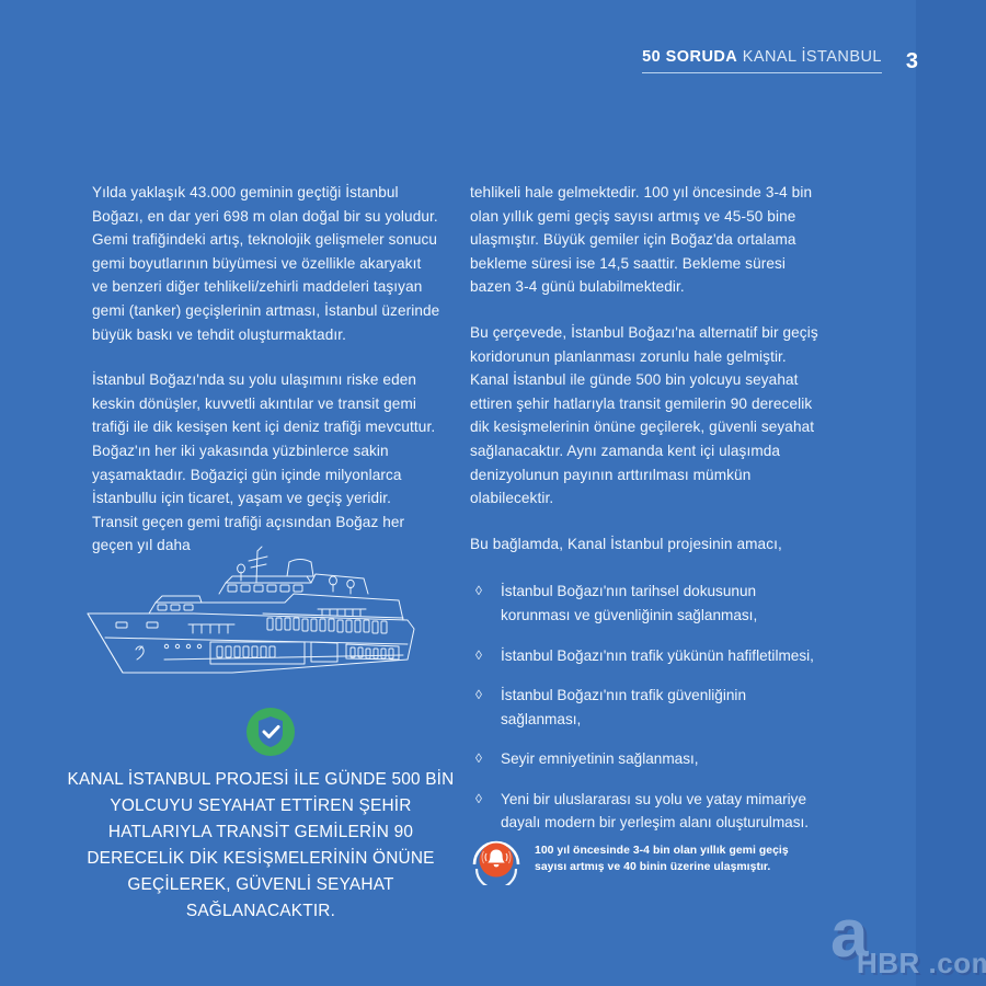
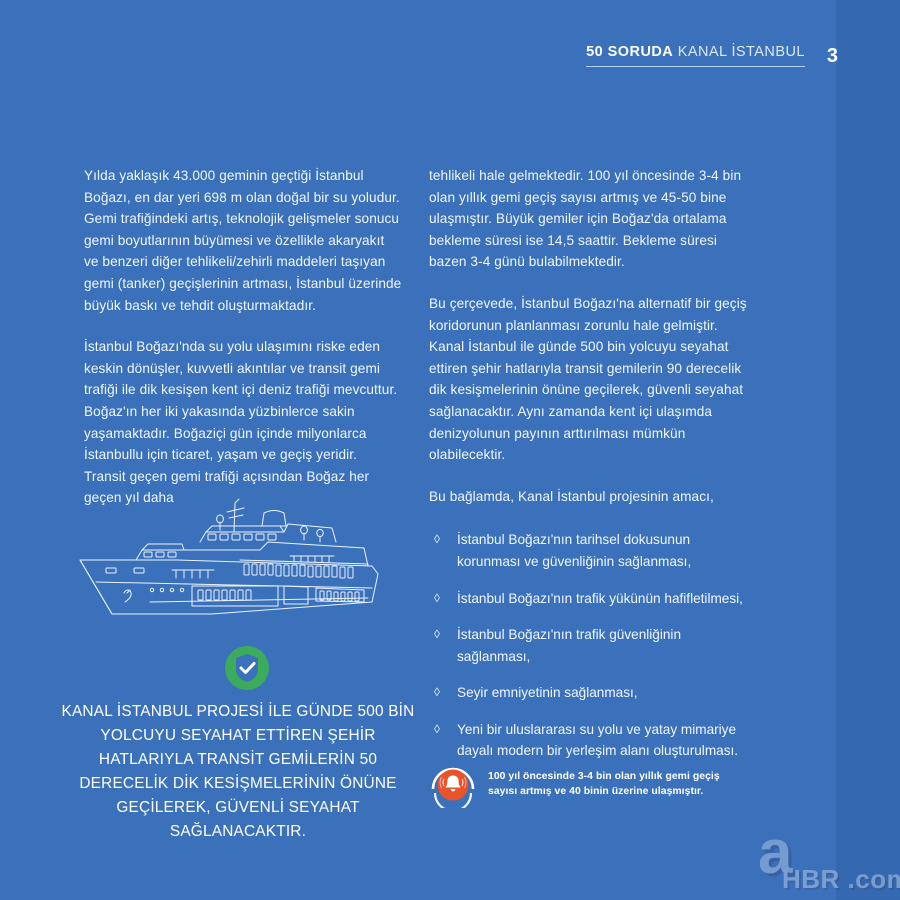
  50 SORUDA KANAL İSTANBUL
  3
  Yılda yaklaşık 43.000 geminin geçtiği İstanbul Boğazı, en dar yeri 698 m olan doğal bir su yoludur. Gemi trafiğindeki artış, teknolojik gelişmeler sonucu gemi boyutlarının büyümesi ve özellikle akaryakıt ve benzeri diğer tehlikeli/zehirli maddeleri taşıyan gemi (tanker) geçişlerinin artması, İstanbul üzerinde büyük baskı ve tehdit oluşturmaktadır.
  İstanbul Boğazı'nda su yolu ulaşımını riske eden keskin dönüşler, kuvvetli akıntılar ve transit gemi trafiği ile dik kesişen kent içi deniz trafiği mevcuttur. Boğaz'ın her iki yakasında yüzbinlerce sakin yaşamaktadır. Boğaziçi gün içinde milyonlarca İstanbullu için ticaret, yaşam ve geçiş yeridir. Transit geçen gemi trafiği açısından Boğaz her geçen yıl daha
- KANAL İSTANBUL PROJESİ İLE GÜNDE 500 BİN YOLCUYU SEYAHAT ETTİREN ŞEHİR HATLARIYLA TRANSİT GEMİLERİN 90 DERECELİK DİK KESİŞMELERİNİN ÖNÜNE GEÇİLEREK, GÜVENLİ SEYAHAT SAĞLANACAKTIR.
+ KANAL İSTANBUL PROJESİ İLE GÜNDE 500 BİN YOLCUYU SEYAHAT ETTİREN ŞEHİR HATLARIYLA TRANSİT GEMİLERİN 50 DERECELİK DİK KESİŞMELERİNİN ÖNÜNE GEÇİLEREK, GÜVENLİ SEYAHAT SAĞLANACAKTIR.
  tehlikeli hale gelmektedir. 100 yıl öncesinde 3-4 bin olan yıllık gemi geçiş sayısı artmış ve 45-50 bine ulaşmıştır. Büyük gemiler için Boğaz'da ortalama bekleme süresi ise 14,5 saattir. Bekleme süresi bazen 3-4 günü bulabilmektedir.
  Bu çerçevede, İstanbul Boğazı'na alternatif bir geçiş koridorunun planlanması zorunlu hale gelmiştir. Kanal İstanbul ile günde 500 bin yolcuyu seyahat ettiren şehir hatlarıyla transit gemilerin 90 derecelik dik kesişmelerinin önüne geçilerek, güvenli seyahat sağlanacaktır. Aynı zamanda kent içi ulaşımda denizyolunun payının arttırılması mümkün olabilecektir.
  Bu bağlamda, Kanal İstanbul projesinin amacı,
  ◊
  İstanbul Boğazı'nın tarihsel dokusunun korunması ve güvenliğinin sağlanması,
  ◊
  İstanbul Boğazı'nın trafik yükünün hafifletilmesi,
  ◊
  İstanbul Boğazı'nın trafik güvenliğinin sağlanması,
  ◊
  Seyir emniyetinin sağlanması,
  ◊
  Yeni bir uluslararası su yolu ve yatay mimariye dayalı modern bir yerleşim alanı oluşturulması.
  100 yıl öncesinde 3-4 bin olan yıllık gemi geçiş sayısı artmış ve 40 binin üzerine ulaşmıştır.
  a
  HBR .com
